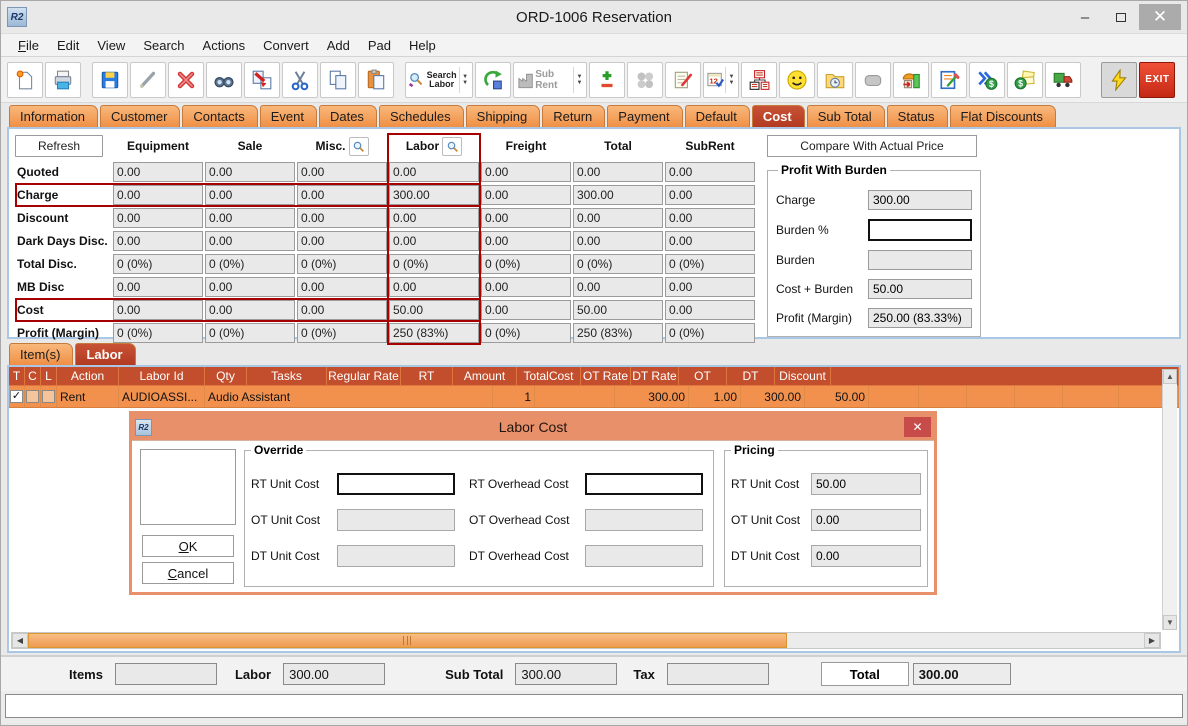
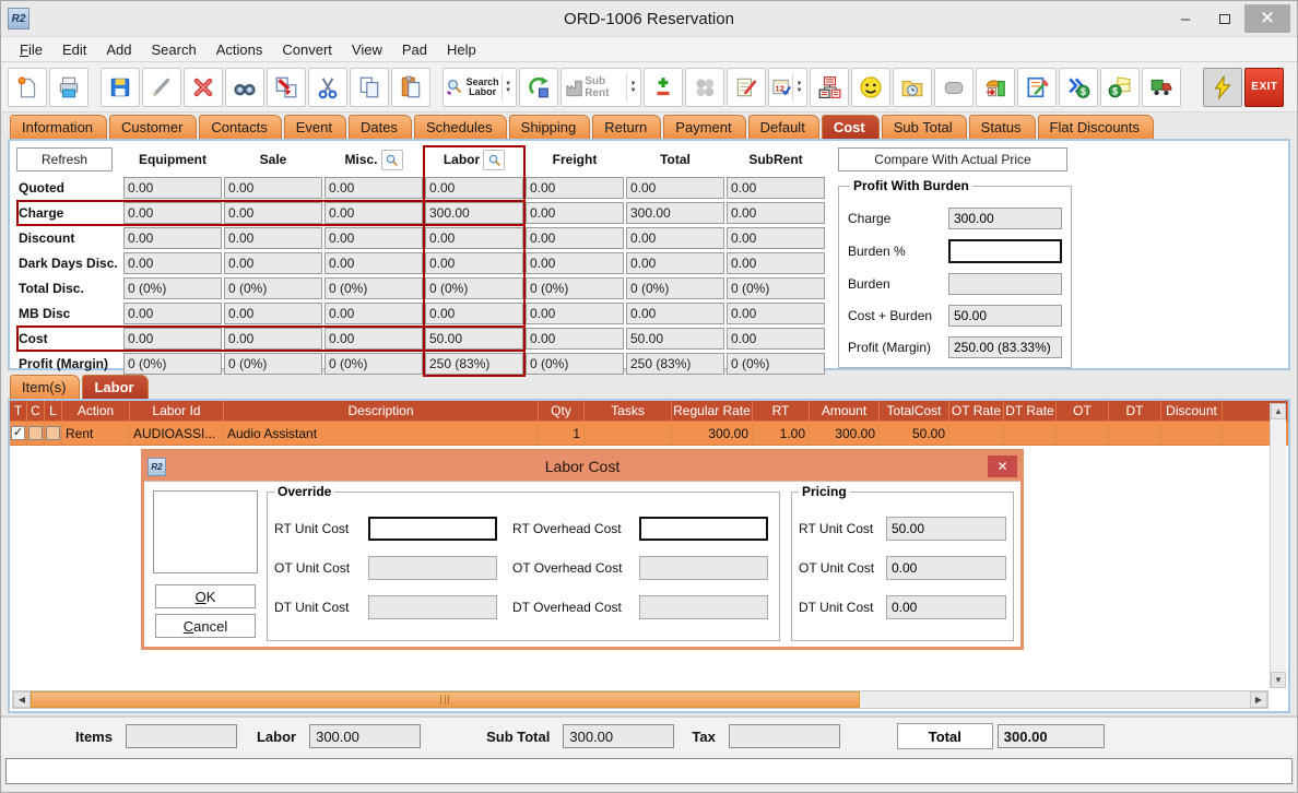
  R2
  ORD-1006 Reservation
  –
  ✕
  File
  Edit
- View
+ Add
  Search
  Actions
  Convert
- Add
+ View
  Pad
  Help
  Search Labor
  Sub Rent
  12
  $
  $
  EXIT
  Information
  Customer
  Contacts
  Event
  Dates
  Schedules
  Shipping
  Return
  Payment
  Default
  Cost
  Sub Total
  Status
  Flat Discounts
  Refresh
  Equipment
  Sale
  Misc.
  Labor
  Freight
  Total
  SubRent
  Quoted
  0.00
  0.00
  0.00
  0.00
  0.00
  0.00
  0.00
  Charge
  0.00
  0.00
  0.00
  300.00
  0.00
  300.00
  0.00
  Discount
  0.00
  0.00
  0.00
  0.00
  0.00
  0.00
  0.00
  Dark Days Disc.
  0.00
  0.00
  0.00
  0.00
  0.00
  0.00
  0.00
  Total Disc.
  0 (0%)
  0 (0%)
  0 (0%)
  0 (0%)
  0 (0%)
  0 (0%)
  0 (0%)
  MB Disc
  0.00
  0.00
  0.00
  0.00
  0.00
  0.00
  0.00
  Cost
  0.00
  0.00
  0.00
  50.00
  0.00
  50.00
  0.00
  Profit (Margin)
  0 (0%)
  0 (0%)
  0 (0%)
  250 (83%)
  0 (0%)
  250 (83%)
  0 (0%)
  Compare With Actual Price
  Profit With Burden
  Charge
  300.00
  Burden %
  Burden
  Cost + Burden
  50.00
  Profit (Margin)
  250.00 (83.33%)
  Item(s)
  Labor
  T
  C
  L
  Action
  Labor Id
+ Description
  Qty
  Tasks
  Regular Rate
  RT
  Amount
  TotalCost
  OT Rate
  DT Rate
  OT
  DT
  Discount
  ✓
  Rent
  AUDIOASSI...
  Audio Assistant
  1
  300.00
  1.00
  300.00
  50.00
  ▲
  ▼
  ◀
  ▶
  Items
  Labor
  300.00
  Sub Total
  300.00
  Tax
  Total
  300.00
  R2
  Labor Cost
  ✕
  OK
  Cancel
  Override
  RT Unit Cost
  RT Overhead Cost
  OT Unit Cost
  OT Overhead Cost
  DT Unit Cost
  DT Overhead Cost
  Pricing
  RT Unit Cost
  50.00
  OT Unit Cost
  0.00
  DT Unit Cost
  0.00
